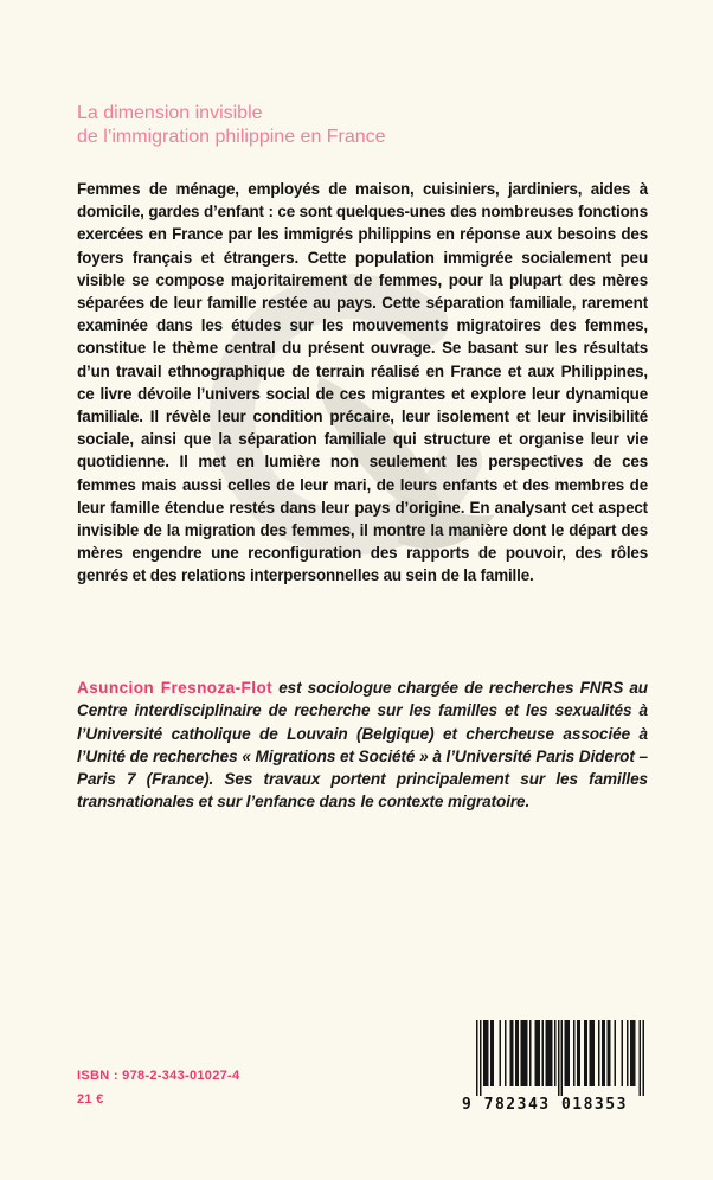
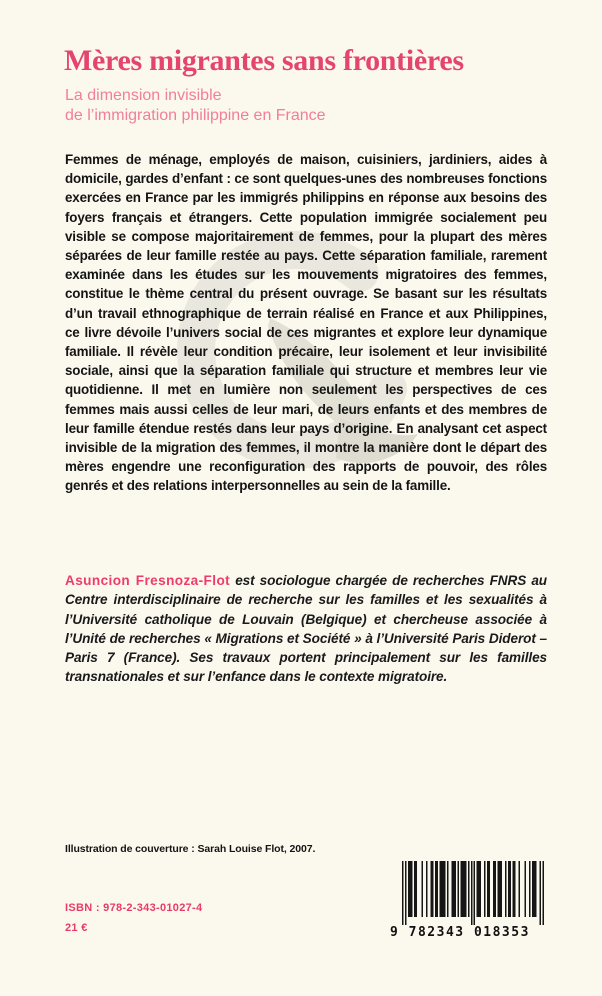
+ Mères migrantes sans frontières
  La dimension invisible
  de l’immigration philippine en France
- Femmes de ménage, employés de maison, cuisiniers, jardiniers, aides à domicile, gardes d’enfant : ce sont quelques-unes des nombreuses fonctions exercées en France par les immigrés philippins en réponse aux besoins des foyers français et étrangers. Cette population immigrée socialement peu visible se compose majoritairement de femmes, pour la plupart des mères séparées de leur famille restée au pays. Cette séparation familiale, rarement examinée dans les études sur les mouvements migratoires des femmes, constitue le thème central du présent ouvrage. Se basant sur les résultats d’un travail ethnographique de terrain réalisé en France et aux Philippines, ce livre dévoile l’univers social de ces migrantes et explore leur dynamique familiale. Il révèle leur condition précaire, leur isolement et leur invisibilité sociale, ainsi que la séparation familiale qui structure et organise leur vie quotidienne. Il met en lumière non seulement les perspectives de ces femmes mais aussi celles de leur mari, de leurs enfants et des membres de leur famille étendue restés dans leur pays d’origine. En analysant cet aspect invisible de la migration des femmes, il montre la manière dont le départ des mères engendre une reconfiguration des rapports de pouvoir, des rôles genrés et des relations interpersonnelles au sein de la famille.
+ Femmes de ménage, employés de maison, cuisiniers, jardiniers, aides à domicile, gardes d’enfant : ce sont quelques-unes des nombreuses fonctions exercées en France par les immigrés philippins en réponse aux besoins des foyers français et étrangers. Cette population immigrée socialement peu visible se compose majoritairement de femmes, pour la plupart des mères séparées de leur famille restée au pays. Cette séparation familiale, rarement examinée dans les études sur les mouvements migratoires des femmes, constitue le thème central du présent ouvrage. Se basant sur les résultats d’un travail ethnographique de terrain réalisé en France et aux Philippines, ce livre dévoile l’univers social de ces migrantes et explore leur dynamique familiale. Il révèle leur condition précaire, leur isolement et leur invisibilité sociale, ainsi que la séparation familiale qui structure et membres leur vie quotidienne. Il met en lumière non seulement les perspectives de ces femmes mais aussi celles de leur mari, de leurs enfants et des membres de leur famille étendue restés dans leur pays d’origine. En analysant cet aspect invisible de la migration des femmes, il montre la manière dont le départ des mères engendre une reconfiguration des rapports de pouvoir, des rôles genrés et des relations interpersonnelles au sein de la famille.
  Asuncion Fresnoza-Flot est sociologue chargée de recherches FNRS au Centre interdisciplinaire de recherche sur les familles et les sexualités à l’Université catholique de Louvain (Belgique) et chercheuse associée à l’Unité de recherches « Migrations et Société » à l’Université Paris Diderot – Paris 7 (France). Ses travaux portent principalement sur les familles transnationales et sur l’enfance dans le contexte migratoire.
+ Illustration de couverture : Sarah Louise Flot, 2007.
  ISBN : 978-2-343-01027-4
  21 €
  9 782343 018353
